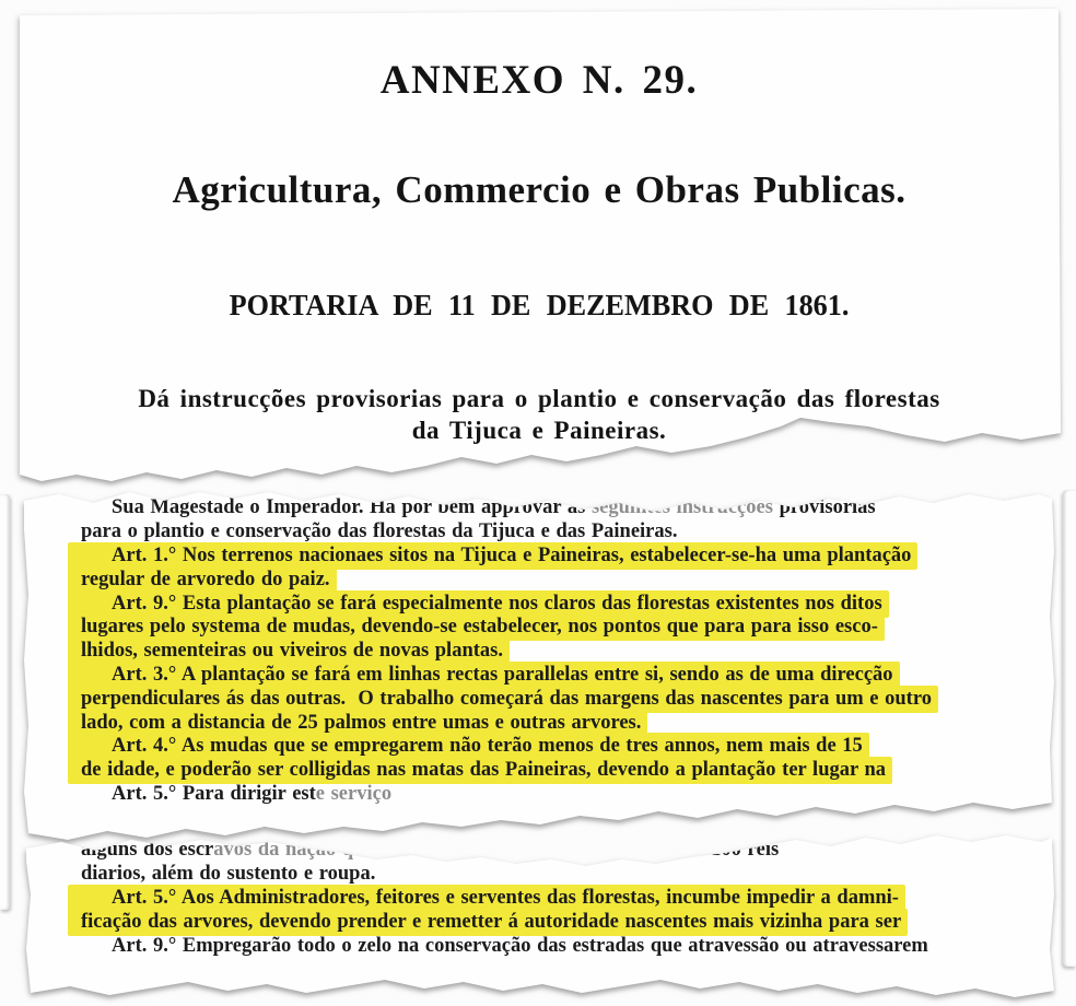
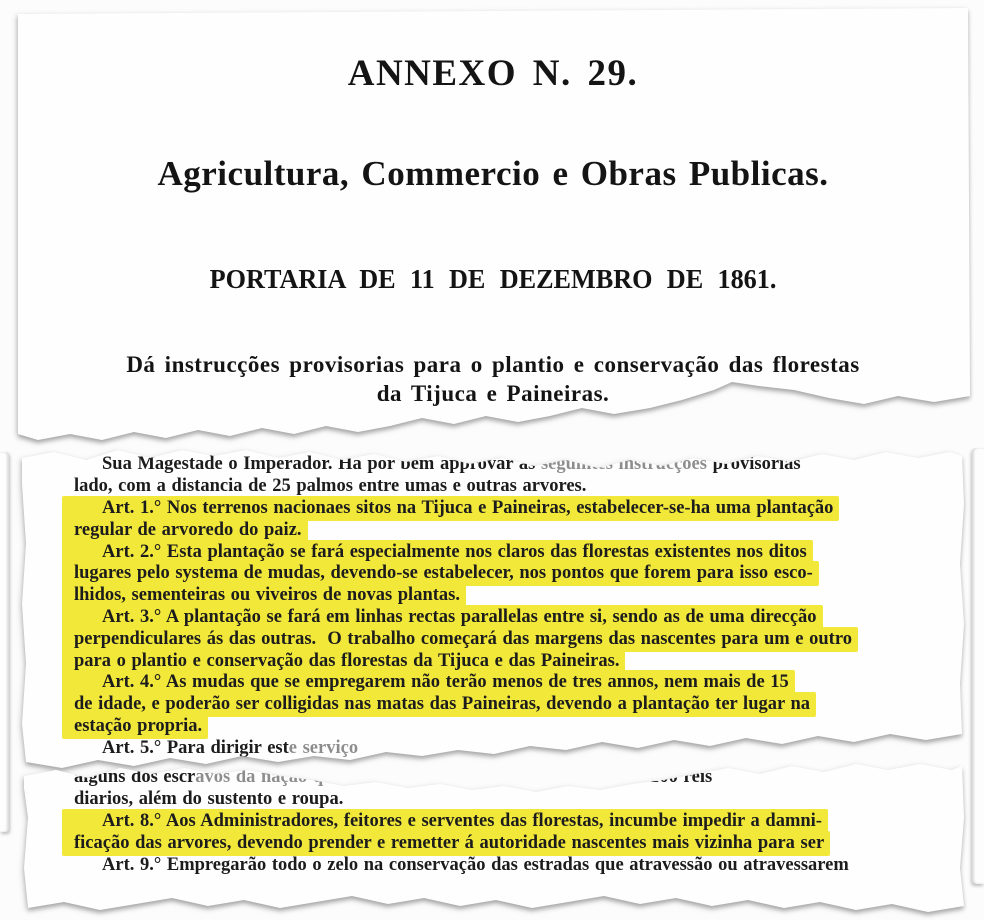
  ANNEXO N. 29.
  Agricultura, Commercio e Obras Publicas.
  PORTARIA DE 11 DE DEZEMBRO DE 1861.
  Dá instrucções provisorias para o plantio e conservação das florestas
  da Tijuca e Paineiras.
  Sua Magestade o Imperador. Ha por bem approvar a
  segui instrcções
  provisorias
- para o plantio e conservação das florestas da Tijuca e das Paineiras.
+ lado, com a distancia de 25 palmos entre umas e outras arvores.
  Art. 1.° Nos terrenos nacionaes sitos na Tijuca e Paineiras, estabelecer-se-ha uma plantação
  regular de arvoredo do paiz.
- Art. 9.° Esta plantação se fará especialmente nos claros das florestas existentes nos ditos
+ Art. 2.° Esta plantação se fará especialmente nos claros das florestas existentes nos ditos
- lugares pelo systema de mudas, devendo-se estabelecer, nos pontos que para para isso esco-
+ lugares pelo systema de mudas, devendo-se estabelecer, nos pontos que forem para isso esco-
  lhidos, sementeiras ou viveiros de novas plantas.
  Art. 3.° A plantação se fará em linhas rectas parallelas entre si, sendo as de uma direcção
  perpendiculares ás das outras. O trabalho começará das margens das nascentes para um e outro
- lado, com a distancia de 25 palmos entre umas e outras arvores.
+ para o plantio e conservação das florestas da Tijuca e das Paineiras.
  Art. 4.° As mudas que se empregarem não terão menos de tres annos, nem mais de 15
  de idade, e poderão ser colligidas nas matas das Paineiras, devendo a plantação ter lugar na
+ estação propria.
  Art. 5.° Para dirigir est
  e serviço
  aguns dos escr
  diarios, além do sustento e roupa.
- Art. 5.° Aos Administradores, feitores e serventes das florestas, incumbe impedir a damni-
+ Art. 8.° Aos Administradores, feitores e serventes das florestas, incumbe impedir a damni-
  ficação das arvores, devendo prender e remetter á autoridade nascentes mais vizinha para ser
  Art. 9.° Empregarão todo o zelo na conservação das estradas que atravessão ou atravessarem
